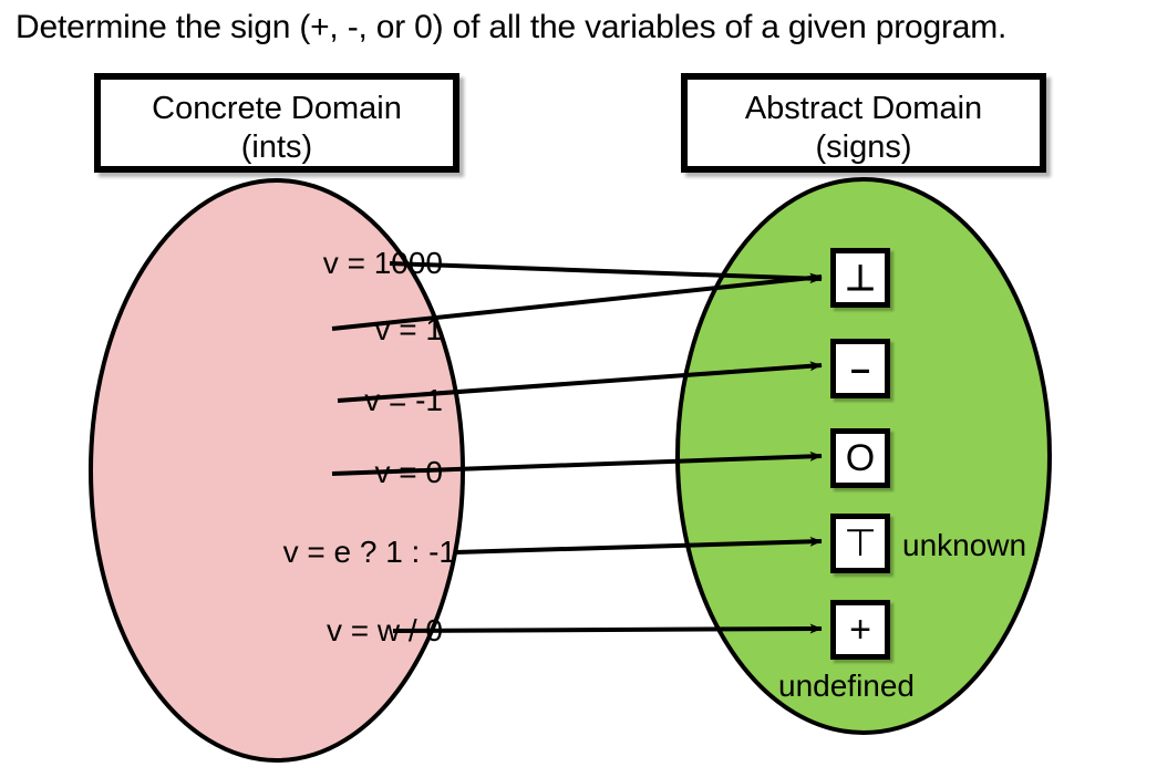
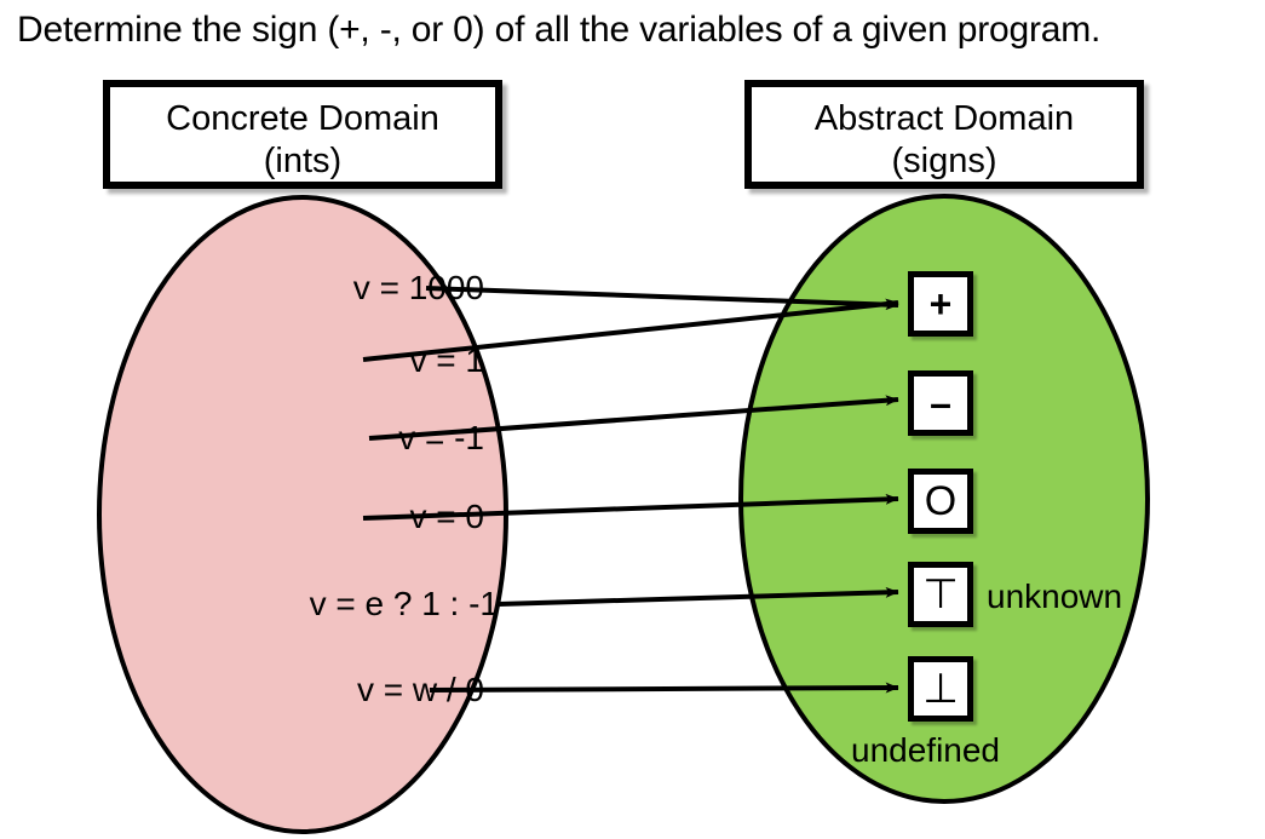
  Determine the sign (+, -, or 0) of all the variables of a given program.
  Concrete Domain
  (ints)
  Abstract Domain
  (signs)
  v = 1000
  v = 1
  v = -1
  v = 0
  v = e ? 1 : -1
  v = w / 0
- ⊥
+ +
  –
  O
  ⊤
- +
+ ⊥
  unknown
  undefined
